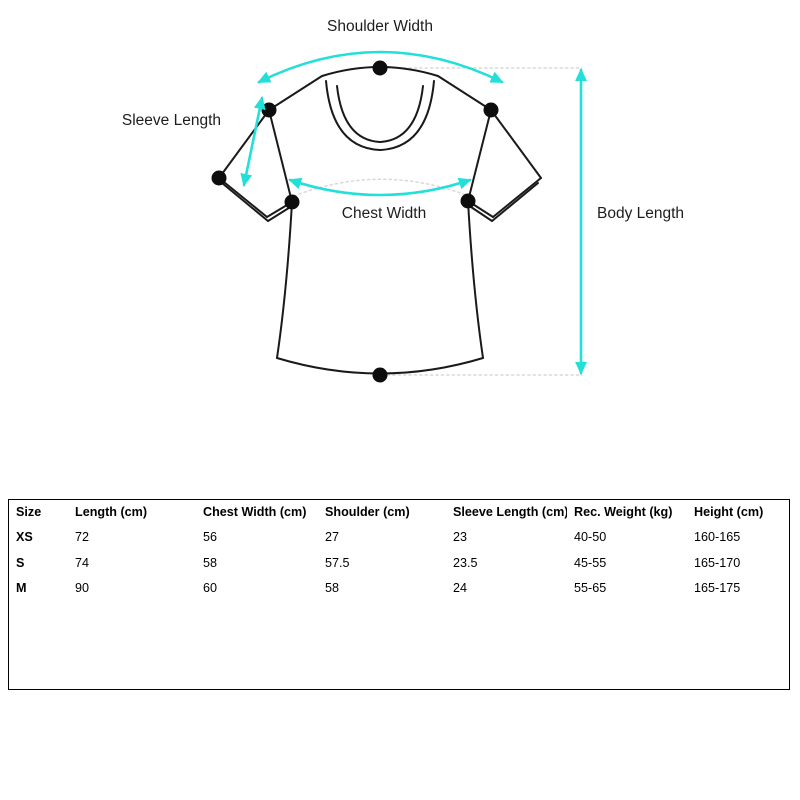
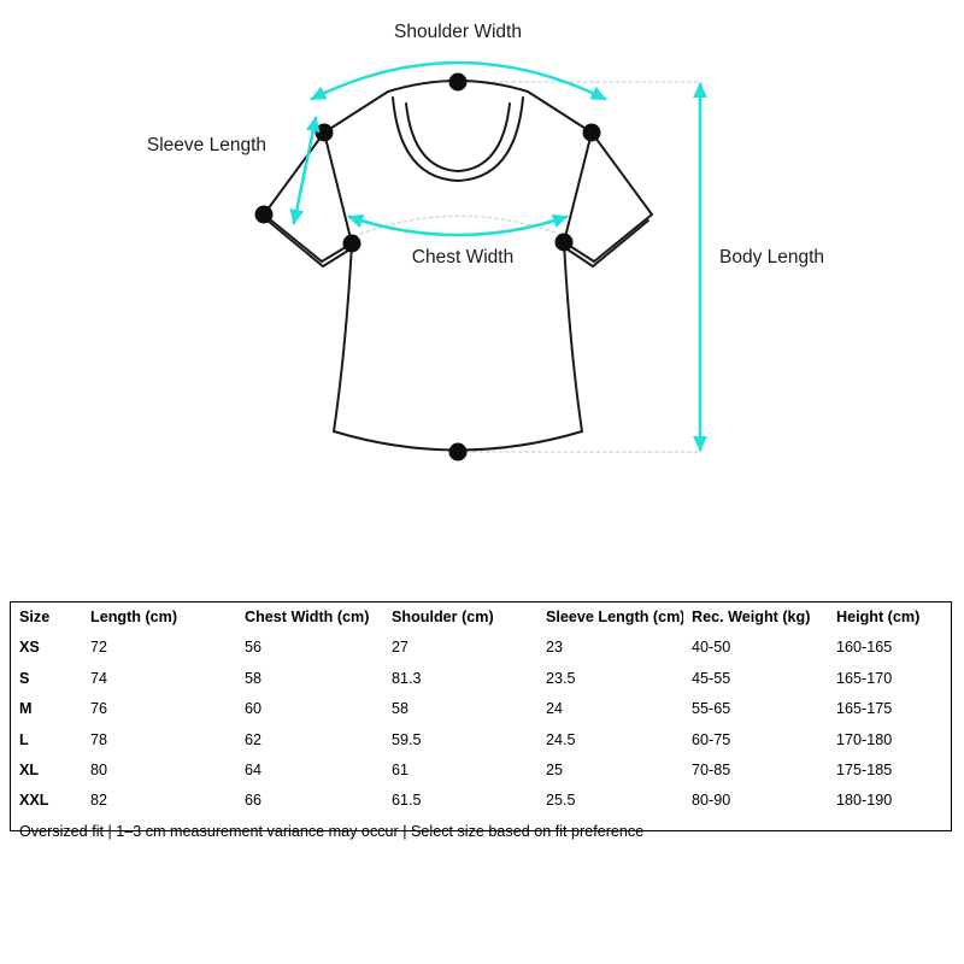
  Shoulder Width
  Sleeve Length
  Chest Width
  Body Length
  Size	Length (cm)	Chest Width (cm)	Shoulder (cm)	Sleeve Length (cm)	Rec. Weight (kg)	Height (cm)
  XS	72	56	27	23	40-50	160-165
- S	74	58	57.5	23.5	45-55	165-170
+ S	74	58	81.3	23.5	45-55	165-170
- M	90	60	58	24	55-65	165-175
+ M	76	60	58	24	55-65	165-175
+ L	78	62	59.5	24.5	60-75	170-180
+ XL	80	64	61	25	70-85	175-185
+ XXL	82	66	61.5	25.5	80-90	180-190
+ Oversized fit | 1–3 cm measurement variance may occur | Select size based on fit preference
